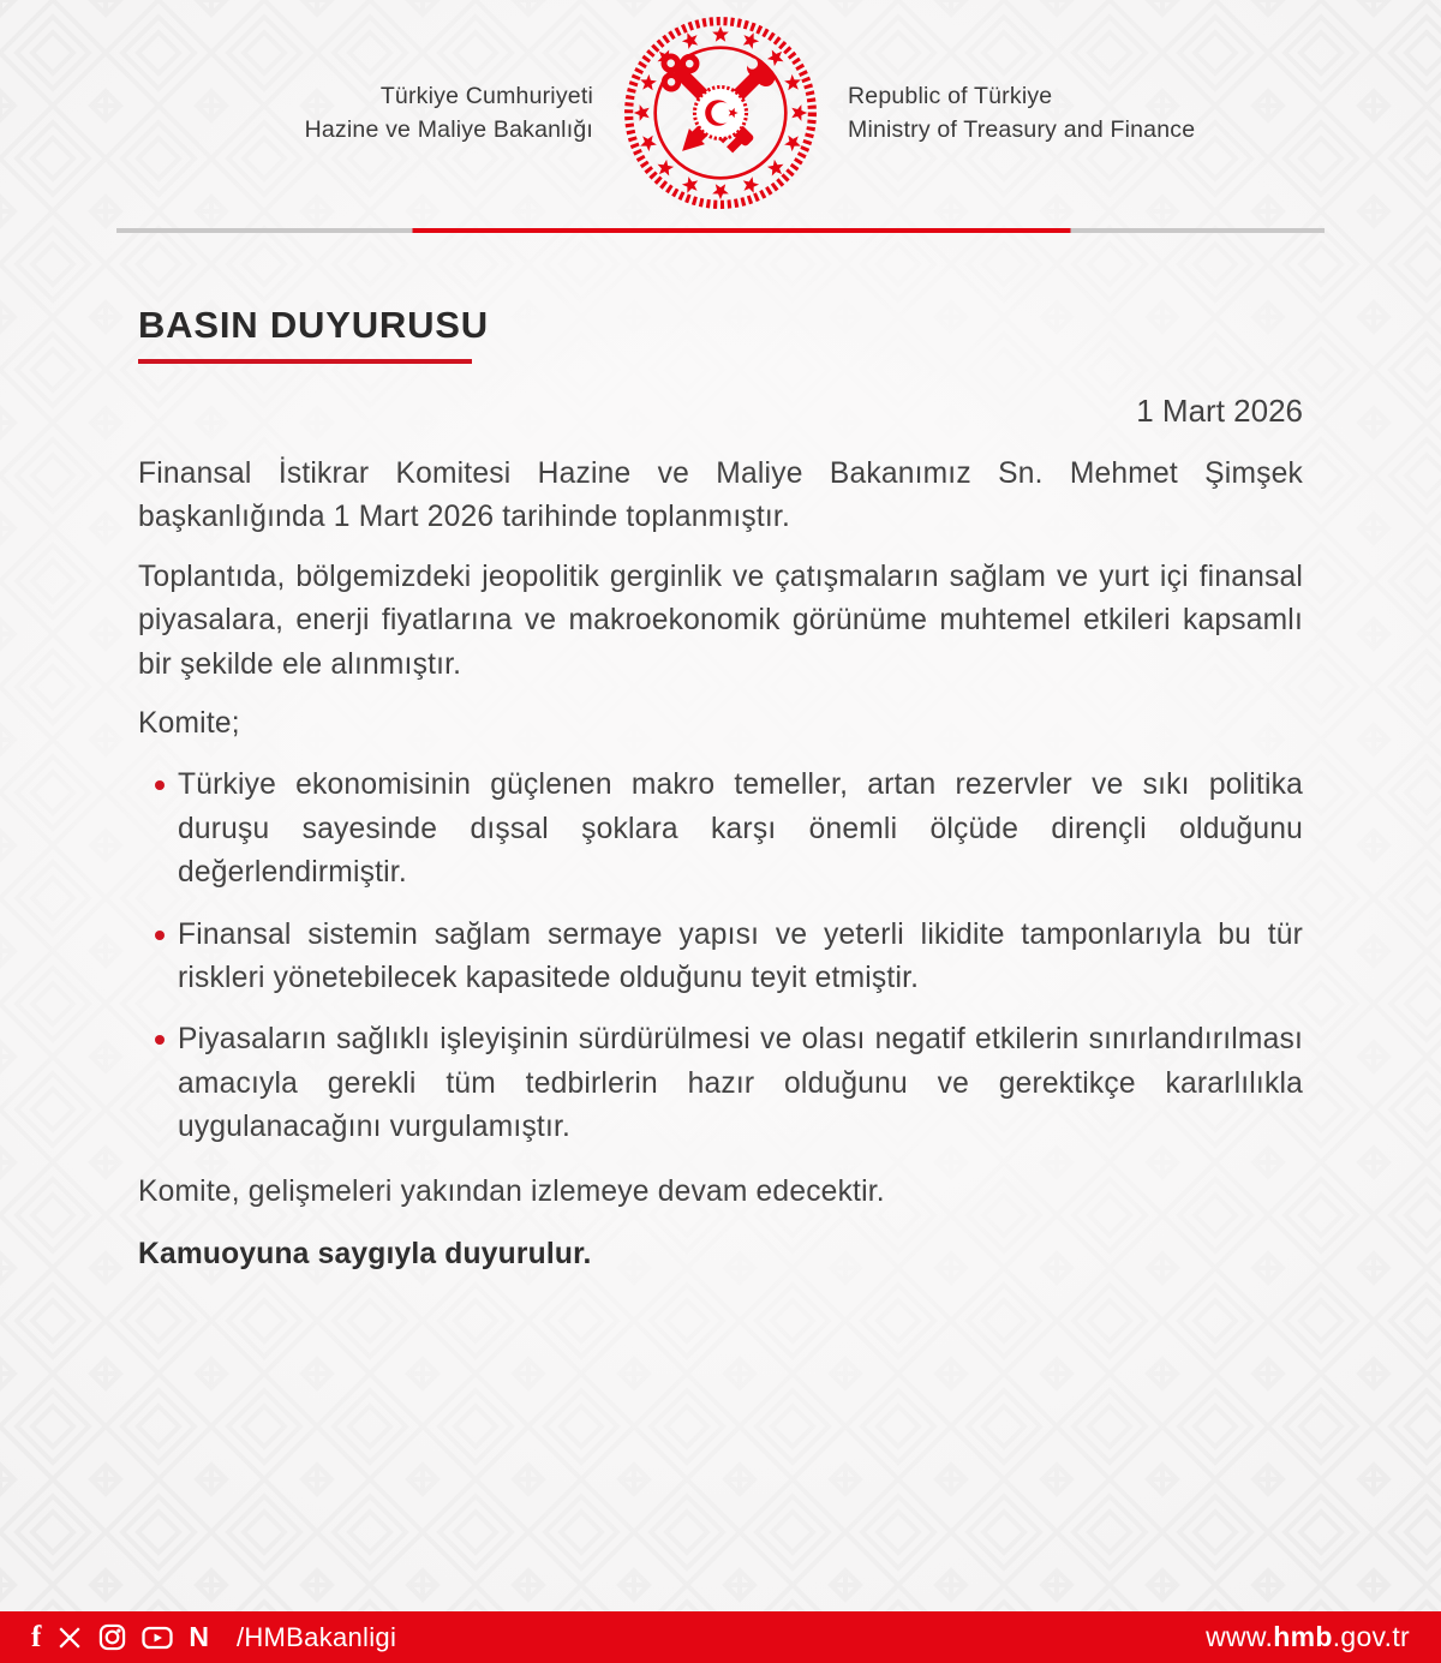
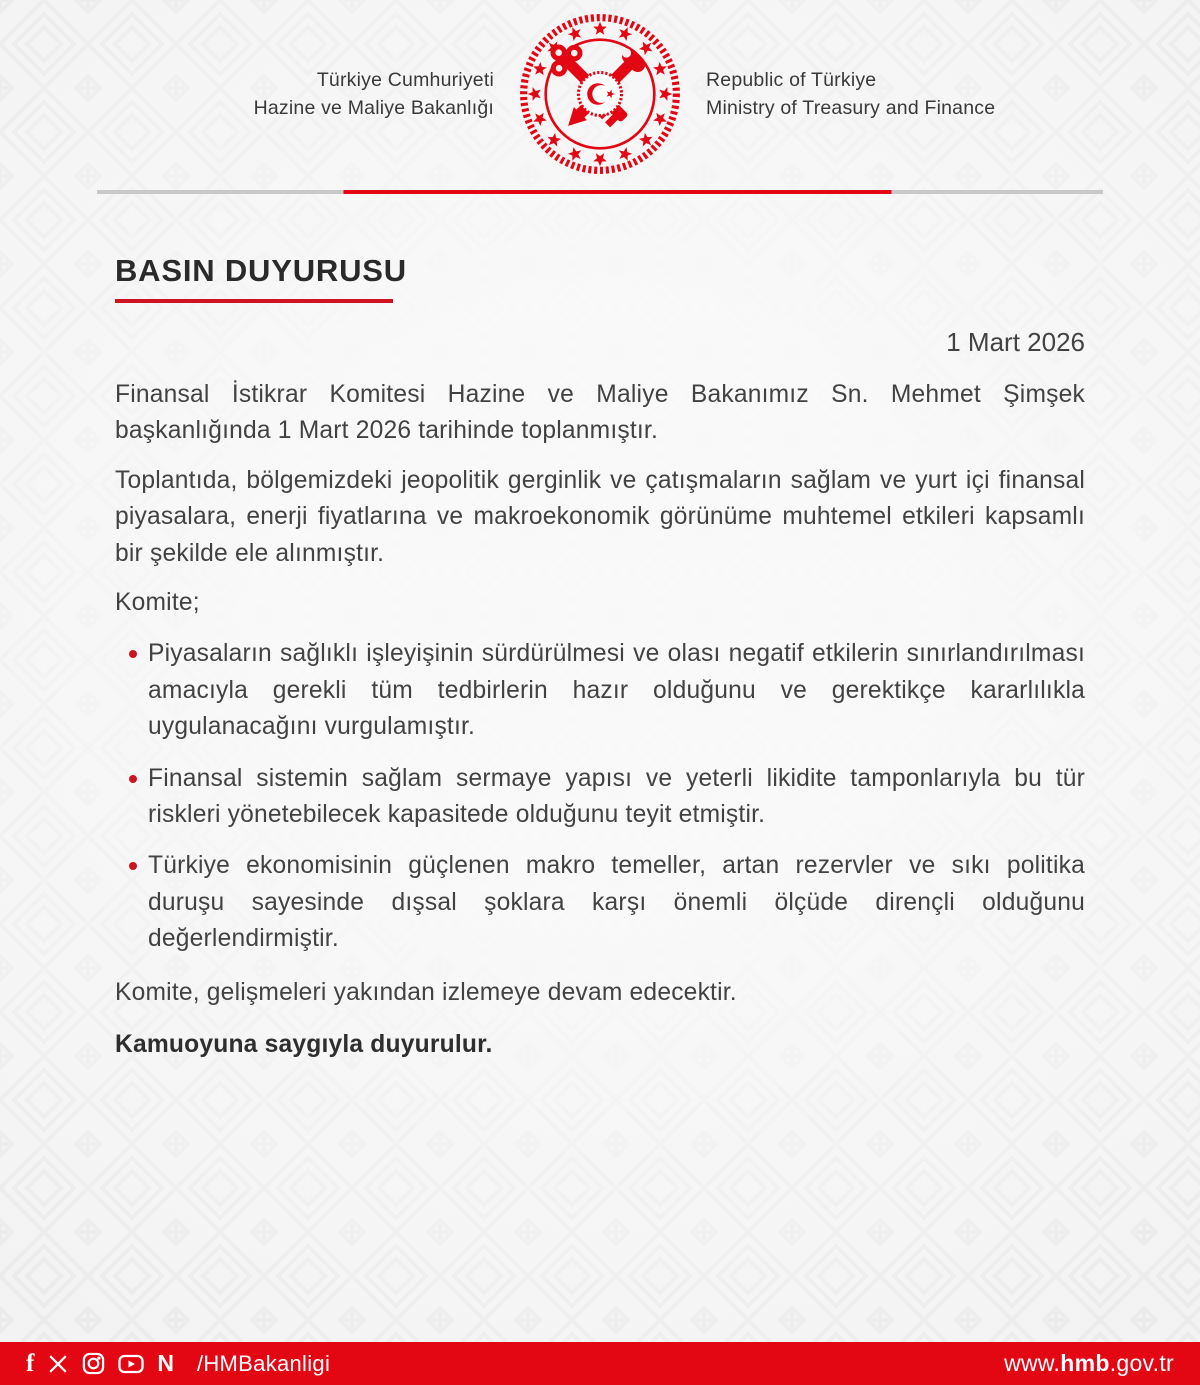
  Türkiye Cumhuriyeti
  Hazine ve Maliye Bakanlığı
  Republic of Türkiye
  Ministry of Treasury and Finance
  BASIN DUYURUSU
  1 Mart 2026
  Finansal İstikrar Komitesi Hazine ve Maliye Bakanımız Sn. Mehmet Şimşek başkanlığında 1 Mart 2026 tarihinde toplanmıştır.
  Toplantıda, bölgemizdeki jeopolitik gerginlik ve çatışmaların sağlam ve yurt içi finansal piyasalara, enerji fiyatlarına ve makroekonomik görünüme muhtemel etkileri kapsamlı bir şekilde ele alınmıştır.
  Komite;
- Türkiye ekonomisinin güçlenen makro temeller, artan rezervler ve sıkı politika duruşu sayesinde dışsal şoklara karşı önemli ölçüde dirençli olduğunu değerlendirmiştir.
+ Piyasaların sağlıklı işleyişinin sürdürülmesi ve olası negatif etkilerin sınırlandırılması amacıyla gerekli tüm tedbirlerin hazır olduğunu ve gerektikçe kararlılıkla uygulanacağını vurgulamıştır.
  Finansal sistemin sağlam sermaye yapısı ve yeterli likidite tamponlarıyla bu tür riskleri yönetebilecek kapasitede olduğunu teyit etmiştir.
- Piyasaların sağlıklı işleyişinin sürdürülmesi ve olası negatif etkilerin sınırlandırılması amacıyla gerekli tüm tedbirlerin hazır olduğunu ve gerektikçe kararlılıkla uygulanacağını vurgulamıştır.
+ Türkiye ekonomisinin güçlenen makro temeller, artan rezervler ve sıkı politika duruşu sayesinde dışsal şoklara karşı önemli ölçüde dirençli olduğunu değerlendirmiştir.
  Komite, gelişmeleri yakından izlemeye devam edecektir.
  Kamuoyuna saygıyla duyurulur.
  f
  N
  /HMBakanligi
  www.hmb.gov.tr
